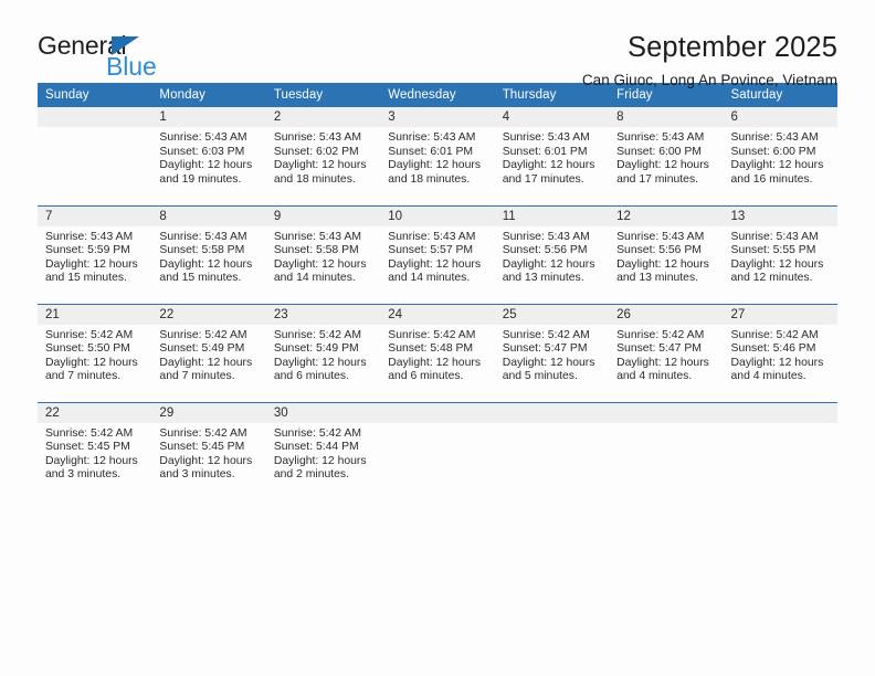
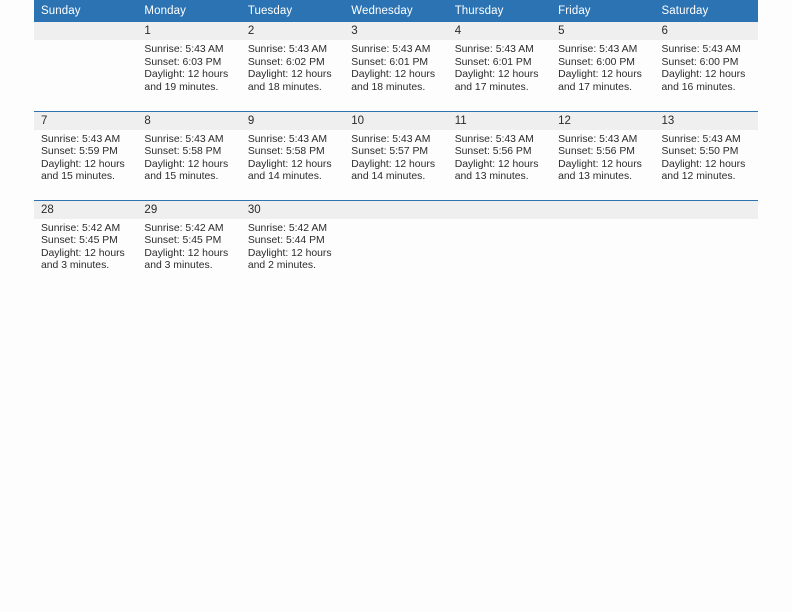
- General
- Blue
- September 2025
- Can Giuoc, Long An Povince, Vietnam
  Sunday	Monday	Tuesday	Wednesday	Thursday	Friday	Saturday
- 	1Sunrise: 5:43 AMSunset: 6:03 PMDaylight: 12 hoursand 19 minutes.	2Sunrise: 5:43 AMSunset: 6:02 PMDaylight: 12 hoursand 18 minutes.	3Sunrise: 5:43 AMSunset: 6:01 PMDaylight: 12 hoursand 18 minutes.	4Sunrise: 5:43 AMSunset: 6:01 PMDaylight: 12 hoursand 17 minutes.	8Sunrise: 5:43 AMSunset: 6:00 PMDaylight: 12 hoursand 17 minutes.	6Sunrise: 5:43 AMSunset: 6:00 PMDaylight: 12 hoursand 16 minutes.
+ 	1Sunrise: 5:43 AMSunset: 6:03 PMDaylight: 12 hoursand 19 minutes.	2Sunrise: 5:43 AMSunset: 6:02 PMDaylight: 12 hoursand 18 minutes.	3Sunrise: 5:43 AMSunset: 6:01 PMDaylight: 12 hoursand 18 minutes.	4Sunrise: 5:43 AMSunset: 6:01 PMDaylight: 12 hoursand 17 minutes.	5Sunrise: 5:43 AMSunset: 6:00 PMDaylight: 12 hoursand 17 minutes.	6Sunrise: 5:43 AMSunset: 6:00 PMDaylight: 12 hoursand 16 minutes.
- 7Sunrise: 5:43 AMSunset: 5:59 PMDaylight: 12 hoursand 15 minutes.	8Sunrise: 5:43 AMSunset: 5:58 PMDaylight: 12 hoursand 15 minutes.	9Sunrise: 5:43 AMSunset: 5:58 PMDaylight: 12 hoursand 14 minutes.	10Sunrise: 5:43 AMSunset: 5:57 PMDaylight: 12 hoursand 14 minutes.	11Sunrise: 5:43 AMSunset: 5:56 PMDaylight: 12 hoursand 13 minutes.	12Sunrise: 5:43 AMSunset: 5:56 PMDaylight: 12 hoursand 13 minutes.	13Sunrise: 5:43 AMSunset: 5:55 PMDaylight: 12 hoursand 12 minutes.
+ 7Sunrise: 5:43 AMSunset: 5:59 PMDaylight: 12 hoursand 15 minutes.	8Sunrise: 5:43 AMSunset: 5:58 PMDaylight: 12 hoursand 15 minutes.	9Sunrise: 5:43 AMSunset: 5:58 PMDaylight: 12 hoursand 14 minutes.	10Sunrise: 5:43 AMSunset: 5:57 PMDaylight: 12 hoursand 14 minutes.	11Sunrise: 5:43 AMSunset: 5:56 PMDaylight: 12 hoursand 13 minutes.	12Sunrise: 5:43 AMSunset: 5:56 PMDaylight: 12 hoursand 13 minutes.	13Sunrise: 5:43 AMSunset: 5:50 PMDaylight: 12 hoursand 12 minutes.
- 21Sunrise: 5:42 AMSunset: 5:50 PMDaylight: 12 hoursand 7 minutes.	22Sunrise: 5:42 AMSunset: 5:49 PMDaylight: 12 hoursand 7 minutes.	23Sunrise: 5:42 AMSunset: 5:49 PMDaylight: 12 hoursand 6 minutes.	24Sunrise: 5:42 AMSunset: 5:48 PMDaylight: 12 hoursand 6 minutes.	25Sunrise: 5:42 AMSunset: 5:47 PMDaylight: 12 hoursand 5 minutes.	26Sunrise: 5:42 AMSunset: 5:47 PMDaylight: 12 hoursand 4 minutes.	27Sunrise: 5:42 AMSunset: 5:46 PMDaylight: 12 hoursand 4 minutes.
- 22Sunrise: 5:42 AMSunset: 5:45 PMDaylight: 12 hoursand 3 minutes.	29Sunrise: 5:42 AMSunset: 5:45 PMDaylight: 12 hoursand 3 minutes.	30Sunrise: 5:42 AMSunset: 5:44 PMDaylight: 12 hoursand 2 minutes.
+ 28Sunrise: 5:42 AMSunset: 5:45 PMDaylight: 12 hoursand 3 minutes.	29Sunrise: 5:42 AMSunset: 5:45 PMDaylight: 12 hoursand 3 minutes.	30Sunrise: 5:42 AMSunset: 5:44 PMDaylight: 12 hoursand 2 minutes.
